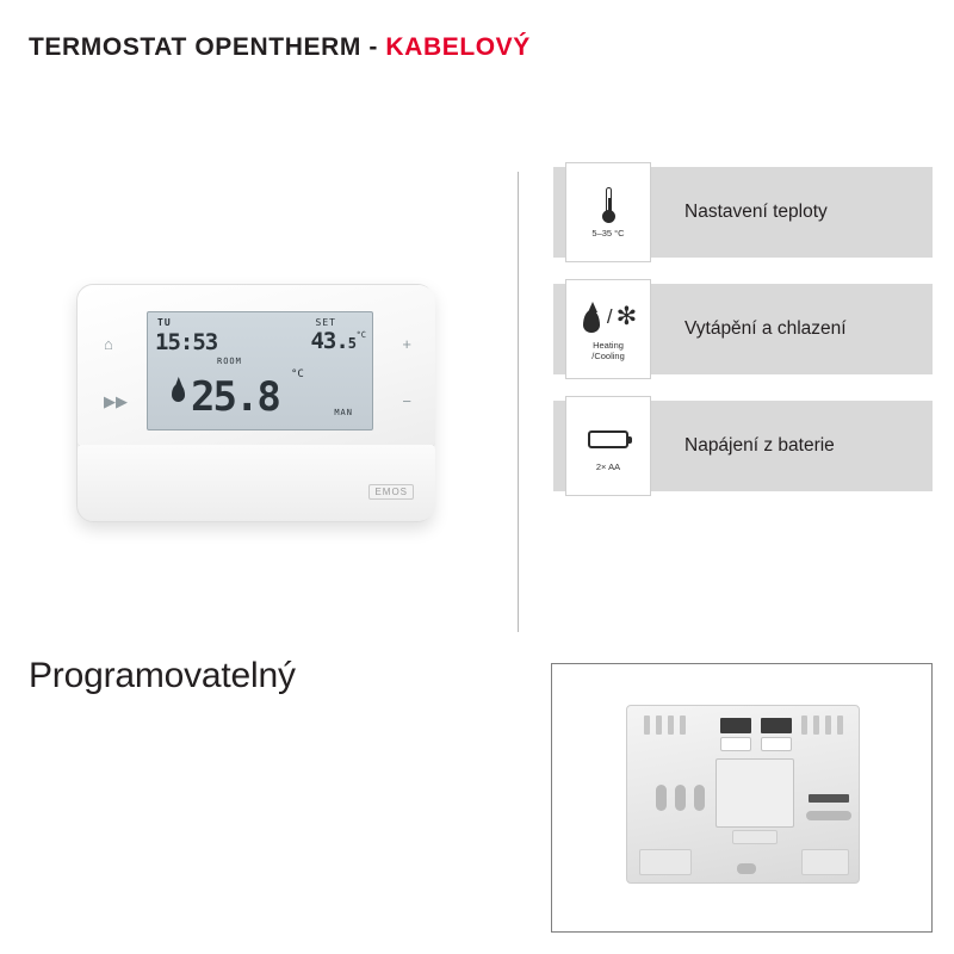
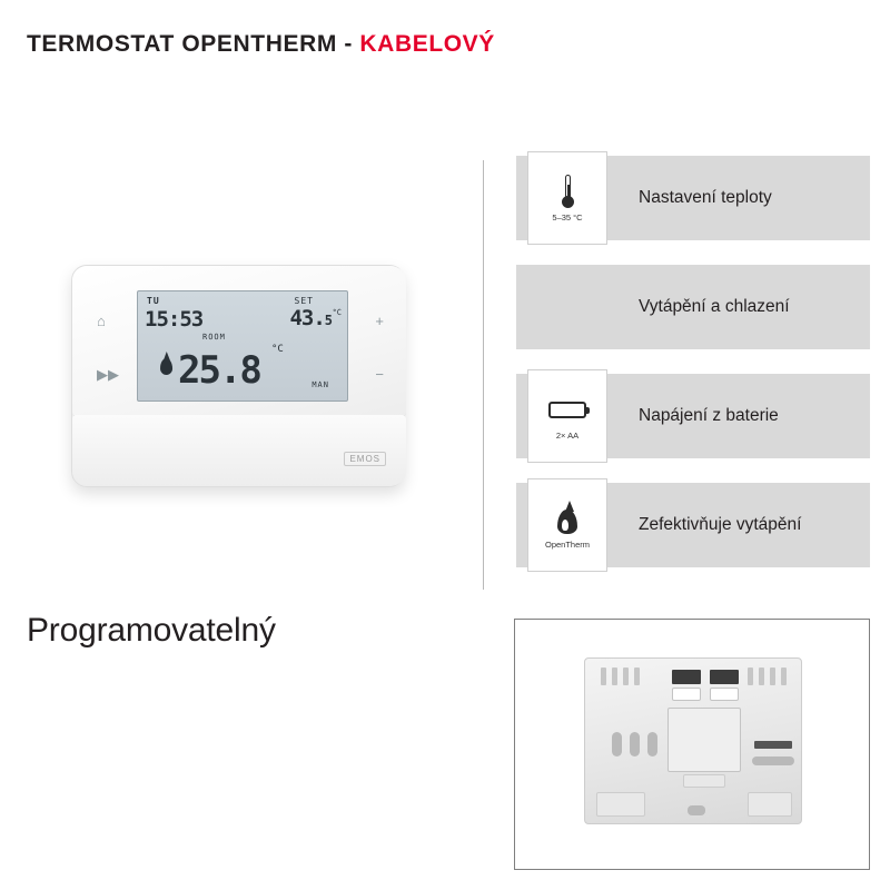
  TERMOSTAT OPENTHERM - KABELOVÝ
  TU
  15:53
  SET
  43.5
  °C
  ROOM
  °C
  25.8
  MAN
  ⌂
  ▶▶
  +
  −
  EMOS
  5–35 °C
  Nastavení teploty
- /
- ✻
- Heating
- /Cooling
  Vytápění a chlazení
  2× AA
  Napájení z baterie
+ OpenTherm
+ Zefektivňuje vytápění
  Programovatelný
